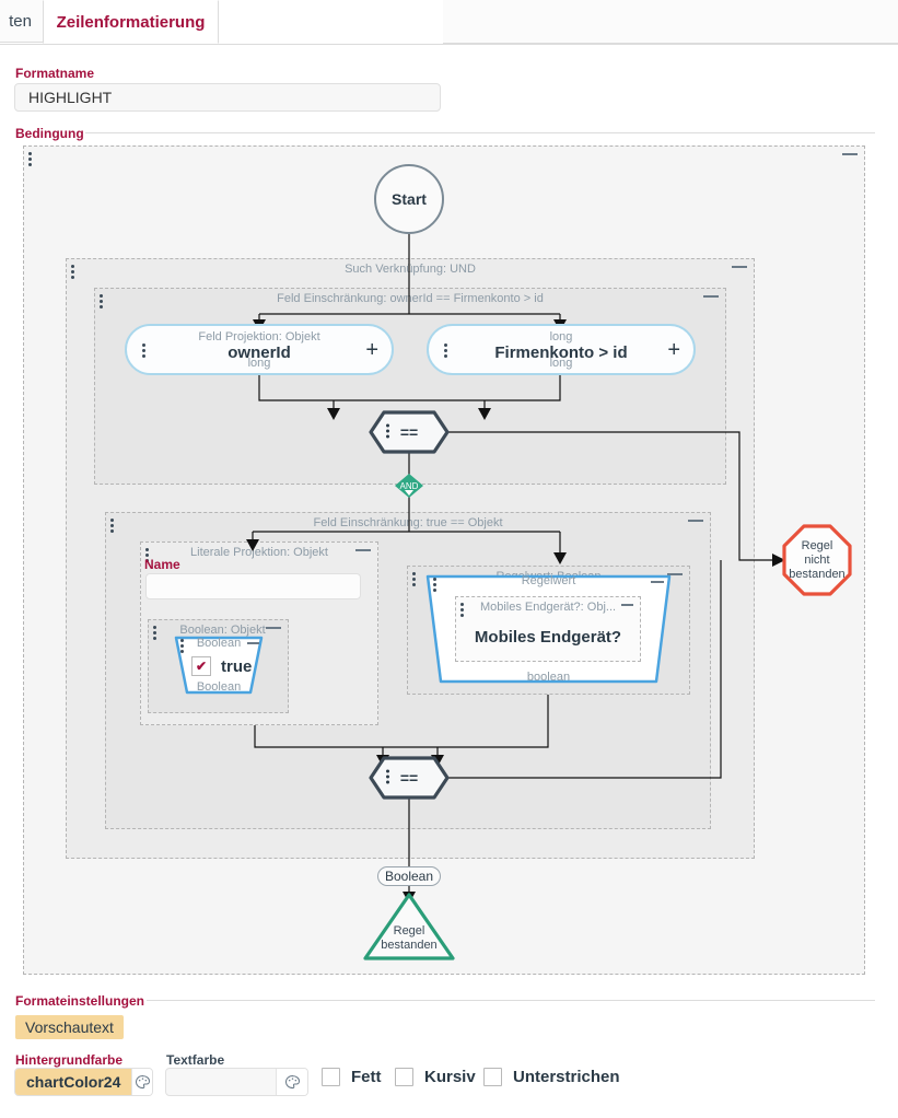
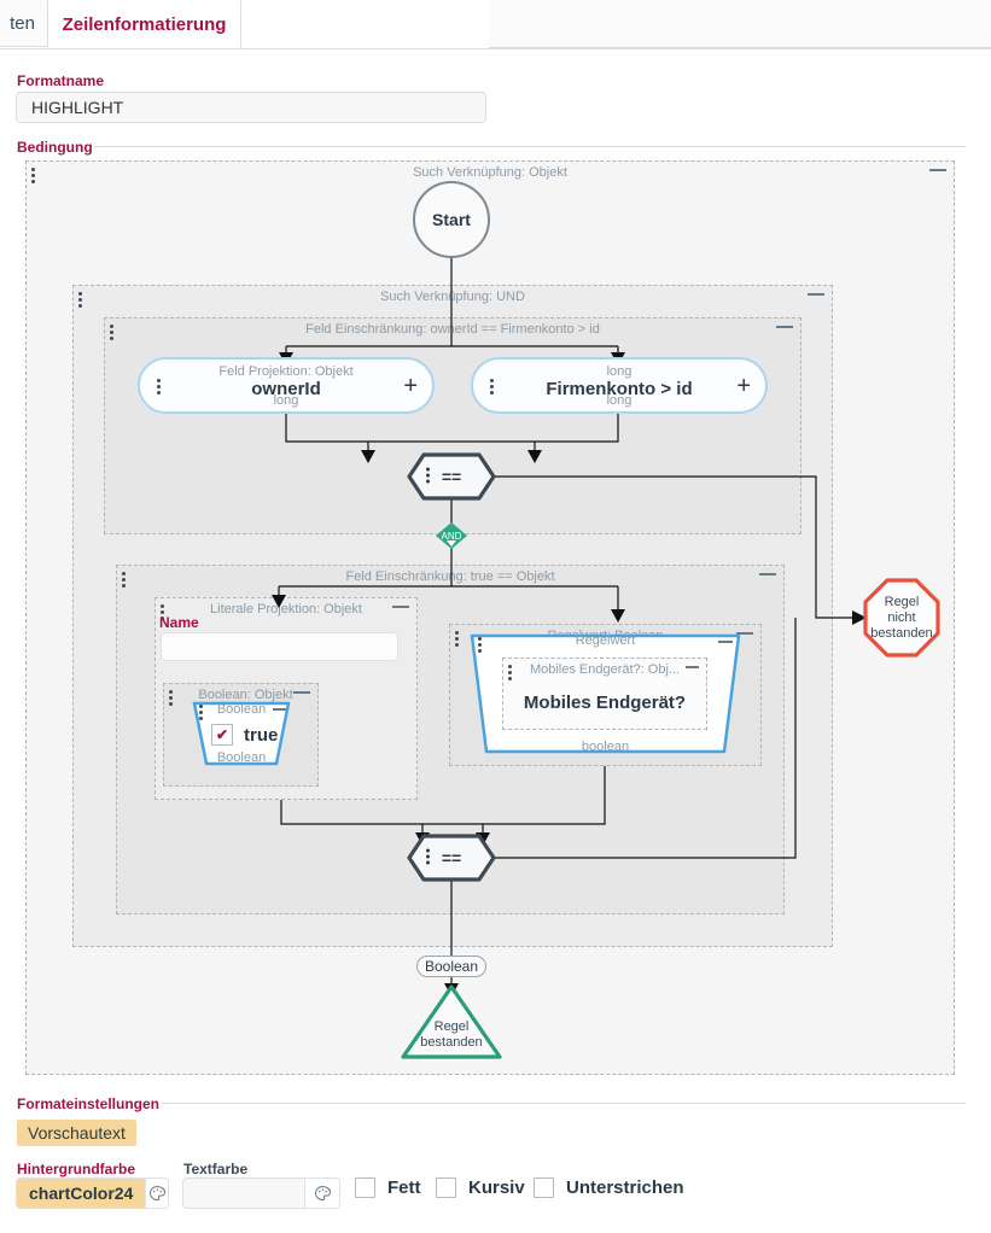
  ten
  Zeilenformatierung
  Formatname
  HIGHLIGHT
  Bedingung
+ Such Verknüpfung: Objekt
  Such Verknpfung: UND
  Feld Einschränkung: owerId == Firmenkonto > id
  Feld Einschränkug: true == Objekt
  Literale Projektion: Objekt
  Name
  Boolean: Objekt
  Start
  Feld Projektion: Objekt
  ownerId
  long
  +
  long
  Firmenkonto > id
  long
  +
  ==
  AND
  Boolean
  ✔
  true
  Boolean
  Regelwert
  Mobiles Endgerät?: Obj...
  Mobiles Endgerät?
  boolean
  ==
  Boolean
  Regel
  nicht
  bestanden
  Regel
  bestanden
  Formateinstellungen
  Vorschautext
  Hintergrundfarbe
  chartColor24
  Textfarbe
  Fett
  Kursiv
  Unterstrichen
